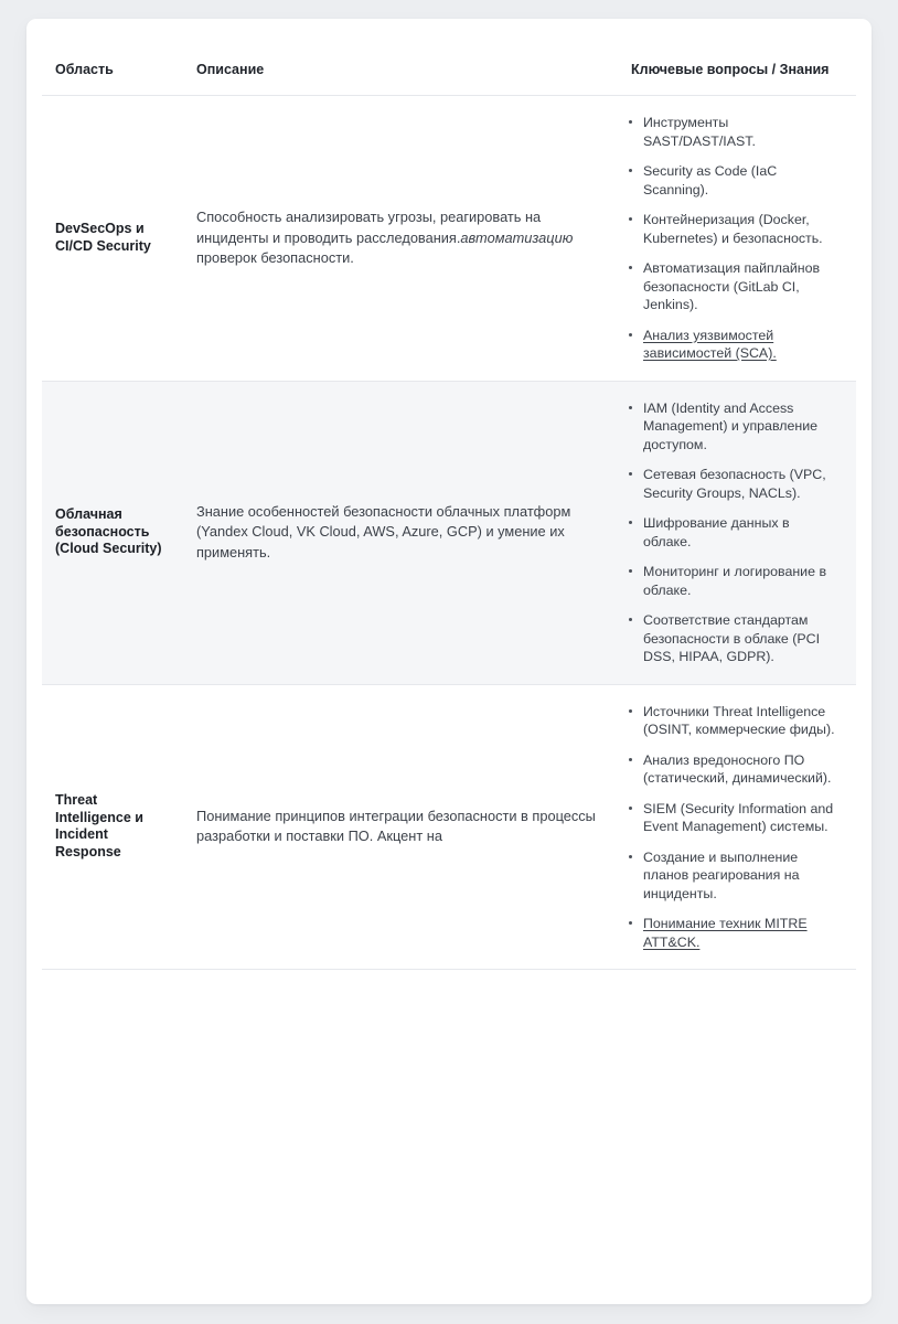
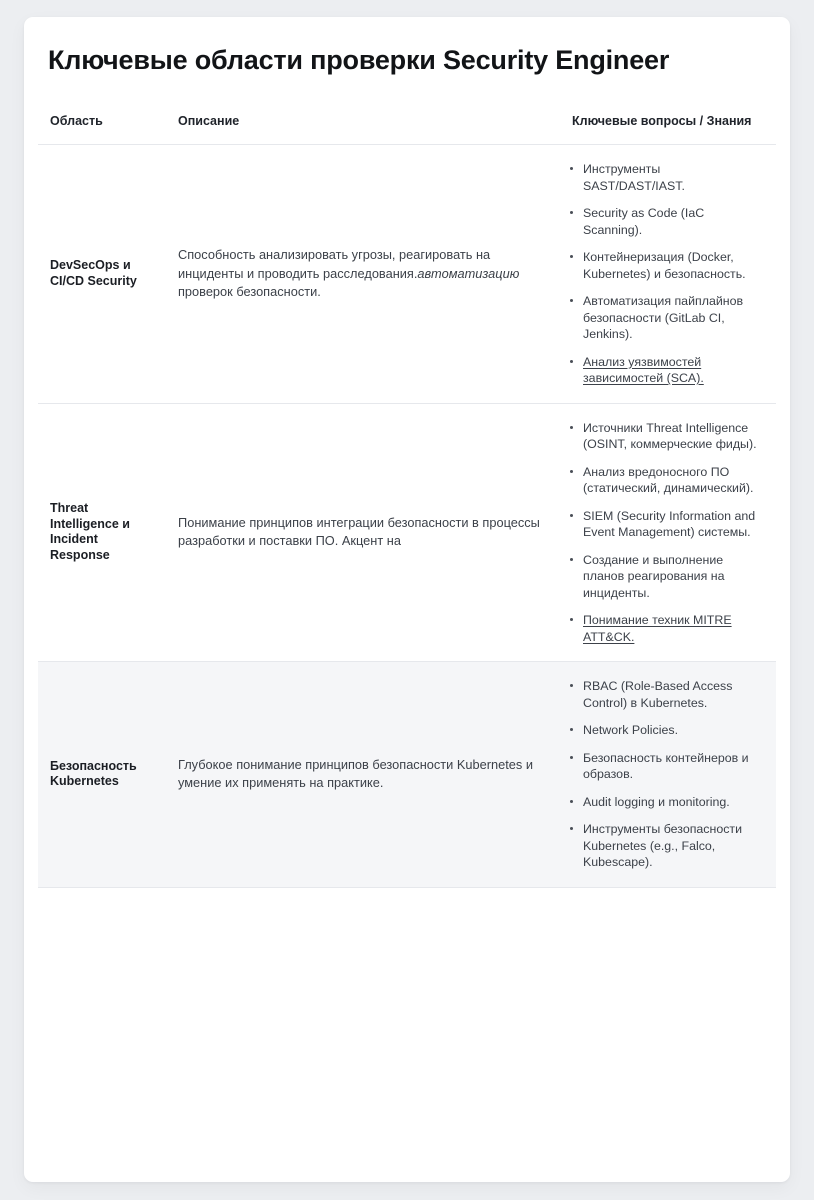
+ Ключевые области проверки Security Engineer
  Область	Описание	Ключевые вопросы / Знания
  DevSecOps и CI/CD Security	Способность анализировать угрозы, реагировать на инциденты и проводить расследования.автоматизацию проверок безопасности.	Инструменты SAST/DAST/IAST.Security as Code (IaC Scanning).Контейнеризация (Docker, Kubernetes) и безопасность.Автоматизация пайплайнов безопасности (GitLab CI, Jenkins).Анализ уязвимостей зависимостей (SCA).
- Облачная безопасность (Cloud Security)	Знание особенностей безопасности облачных платформ (Yandex Cloud, VK Cloud, AWS, Azure, GCP) и умение их применять.	IAM (Identity and Access Management) и управление доступом.Сетевая безопасность (VPC, Security Groups, NACLs).Шифрование данных в облаке.Мониторинг и логирование в облаке.Соответствие стандартам безопасности в облаке (PCI DSS, HIPAA, GDPR).
  Threat Intelligence и Incident Response	Понимание принципов интеграции безопасности в процессы разработки и поставки ПО. Акцент на	Источники Threat Intelligence (OSINT, коммерческие фиды).Анализ вредоносного ПО (статический, динамический).SIEM (Security Information and Event Management) системы.Создание и выполнение планов реагирования на инциденты.Понимание техник MITRE ATT&CK.
+ Безопасность Kubernetes	Глубокое понимание принципов безопасности Kubernetes и умение их применять на практике.	RBAC (Role-Based Access Control) в Kubernetes.Network Policies.Безопасность контейнеров и образов.Audit logging и monitoring.Инструменты безопасности Kubernetes (e.g., Falco, Kubescape).
